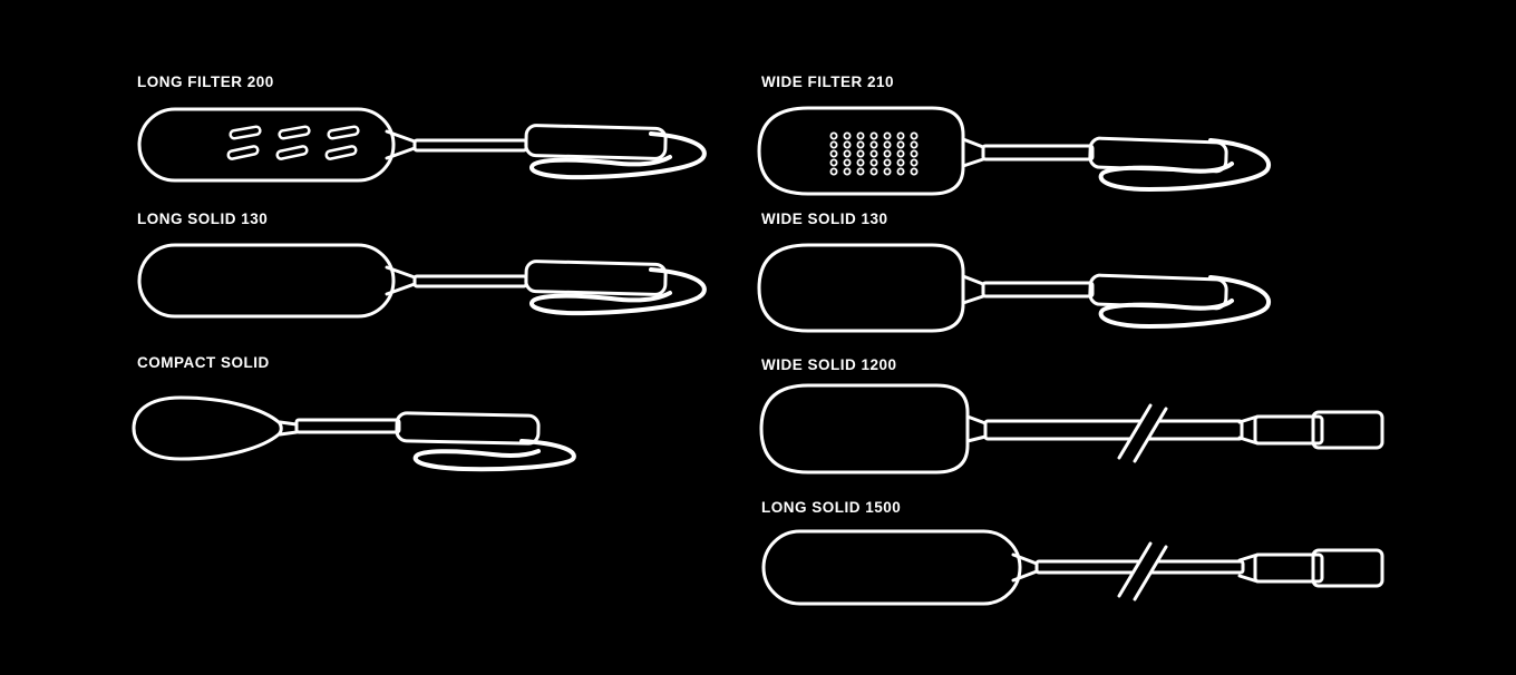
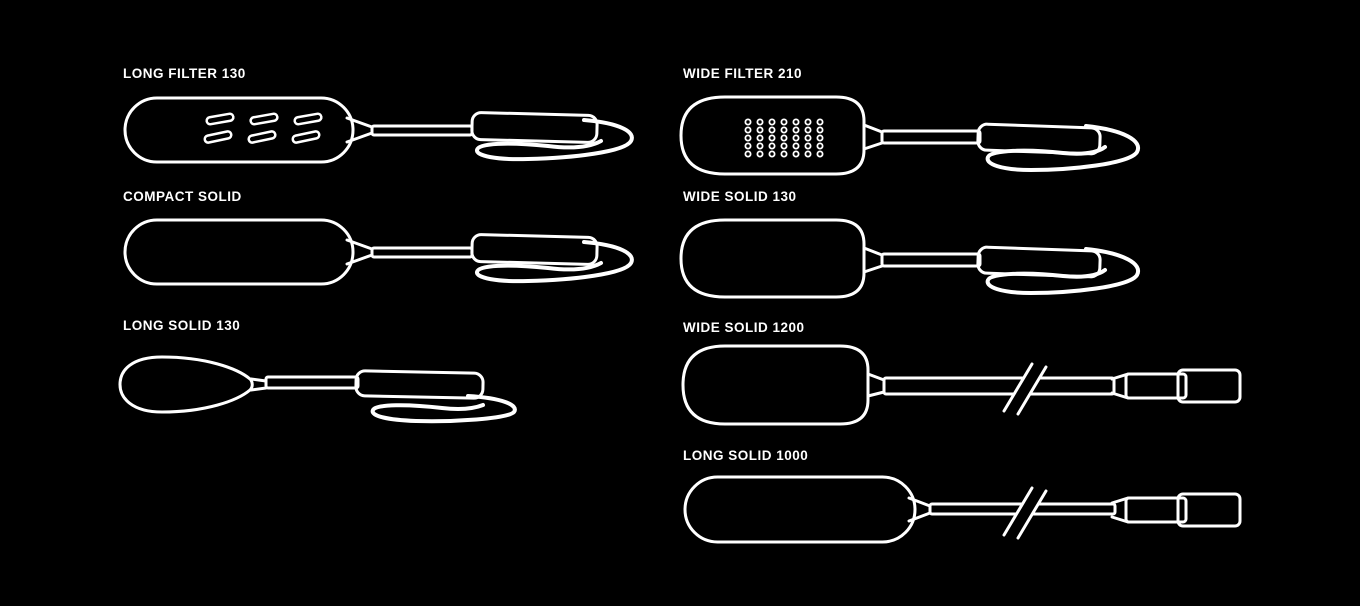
- LONG FILTER 200
+ LONG FILTER 130
  WIDE FILTER 210
- LONG SOLID 130
+ COMPACT SOLID
  WIDE SOLID 130
- COMPACT SOLID
+ LONG SOLID 130
  WIDE SOLID 1200
- LONG SOLID 1500
+ LONG SOLID 1000
